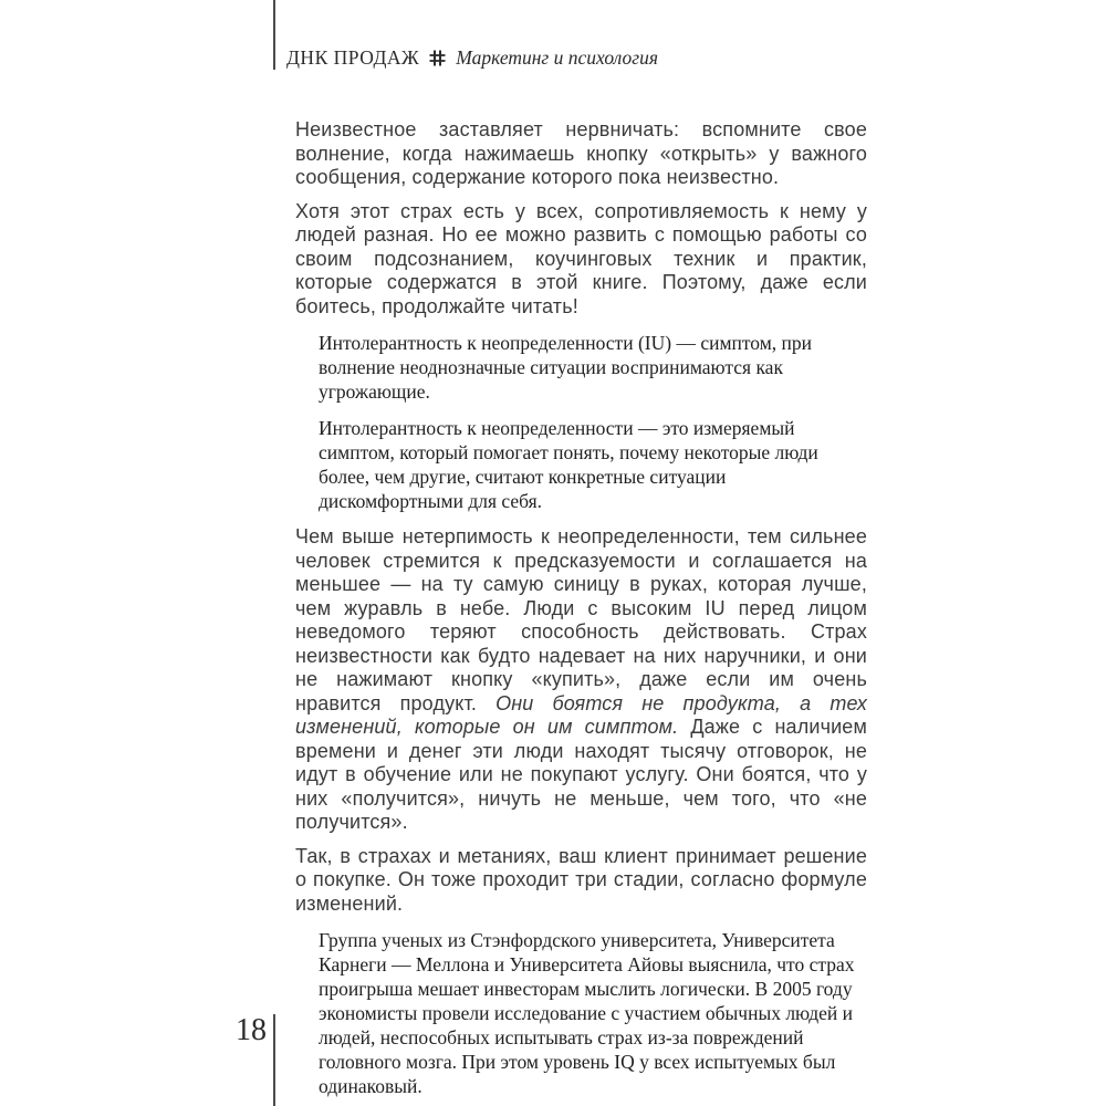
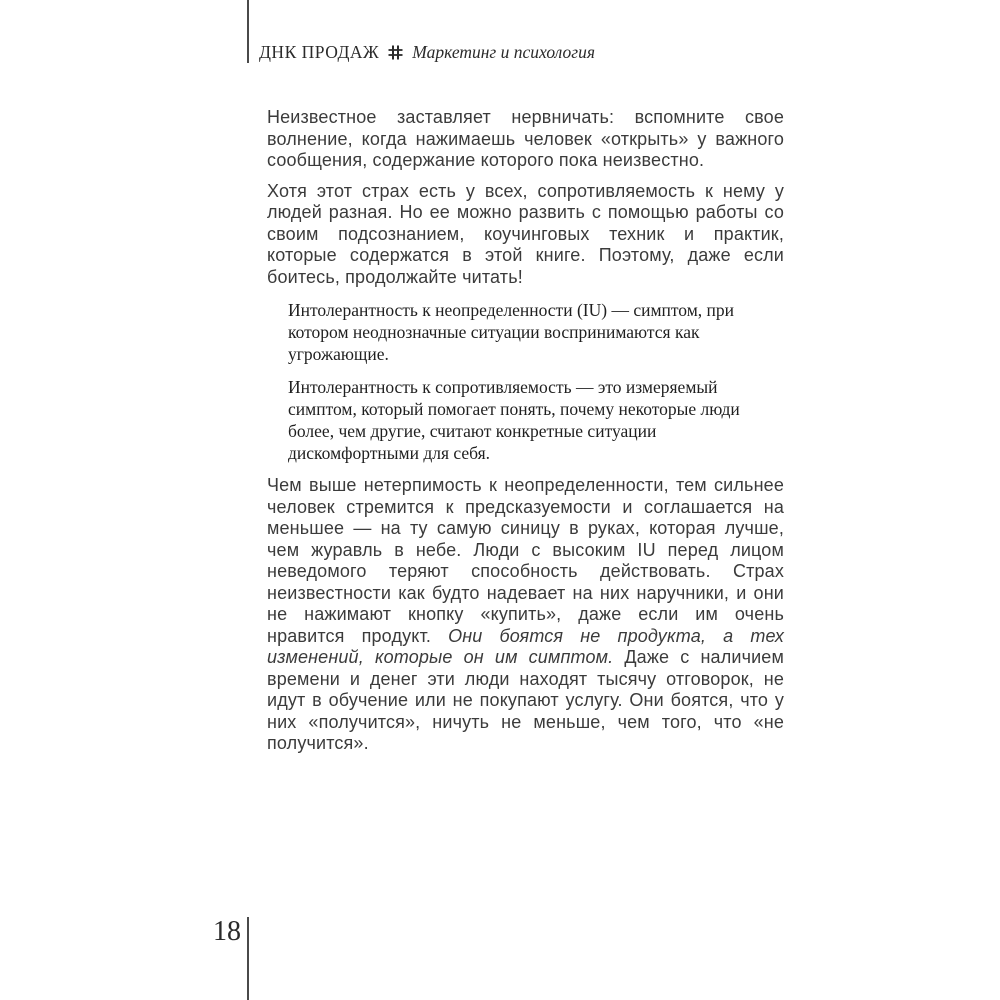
  ДНК ПРОДАЖ
  Маркетинг и психология
- Неизвестное заставляет нервничать: вспомните свое волнение, когда нажимаешь кнопку «открыть» у важного сообщения, содержание которого пока неизвестно.
+ Неизвестное заставляет нервничать: вспомните свое волнение, когда нажимаешь человек «открыть» у важного сообщения, содержание которого пока неизвестно.
  Хотя этот страх есть у всех, сопротивляемость к нему у людей разная. Но ее можно развить с помощью работы со своим подсознанием, коучинговых техник и практик, которые содержатся в этой книге. Поэтому, даже если боитесь, продолжайте читать!
- Интолерантность к неопределенности (IU) — симптом, при волнение неоднозначные ситуации воспринимаются как угрожающие.
+ Интолерантность к неопределенности (IU) — симптом, при котором неоднозначные ситуации воспринимаются как угрожающие.
- Интолерантность к неопределенности — это измеряемый симптом, который помогает понять, почему некоторые люди более, чем другие, считают конкретные ситуации дискомфортными для себя.
+ Интолерантность к сопротивляемость — это измеряемый симптом, который помогает понять, почему некоторые люди более, чем другие, считают конкретные ситуации дискомфортными для себя.
  Чем выше нетерпимость к неопределенности, тем сильнее человек стремится к предсказуемости и соглашается на меньшее — на ту самую синицу в руках, которая лучше, чем журавль в небе. Люди с высоким IU перед лицом неведомого теряют способность действовать. Страх неизвестности как будто надевает на них наручники, и они не нажимают кнопку «купить», даже если им очень нравится продукт. Они боятся не продукта, а тех изменений, которые он им симптом. Даже с наличием времени и денег эти люди находят тысячу отговорок, не идут в обучение или не покупают услугу. Они боятся, что у них «получится», ничуть не меньше, чем того, что «не получится».
- Так, в страхах и метаниях, ваш клиент принимает решение о покупке. Он тоже проходит три стадии, согласно формуле изменений.
- Группа ученых из Стэнфордского университета, Университета Карнеги — Меллона и Университета Айовы выяснила, что страх проигрыша мешает инвесторам мыслить логически. В 2005 году экономисты провели исследование с участием обычных людей и людей, неспособных испытывать страх из-за повреждений головного мозга. При этом уровень IQ у всех испытуемых был одинаковый.
  18
